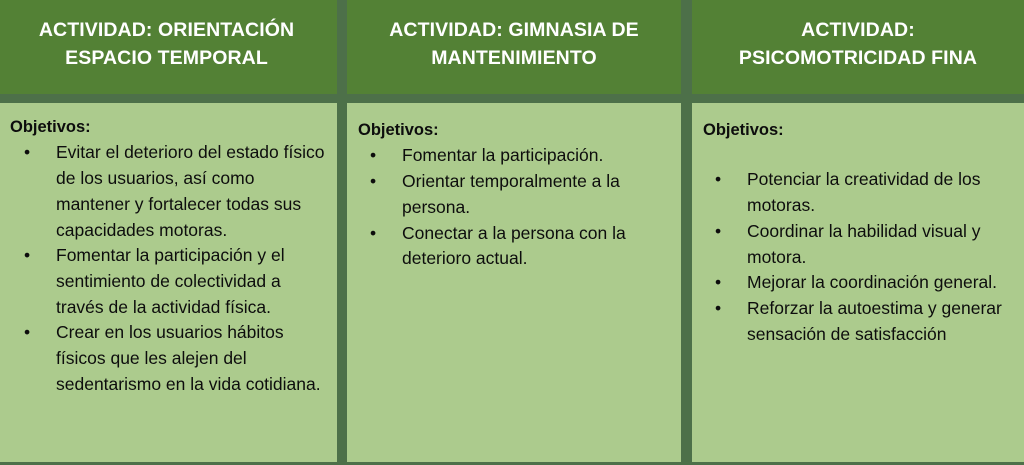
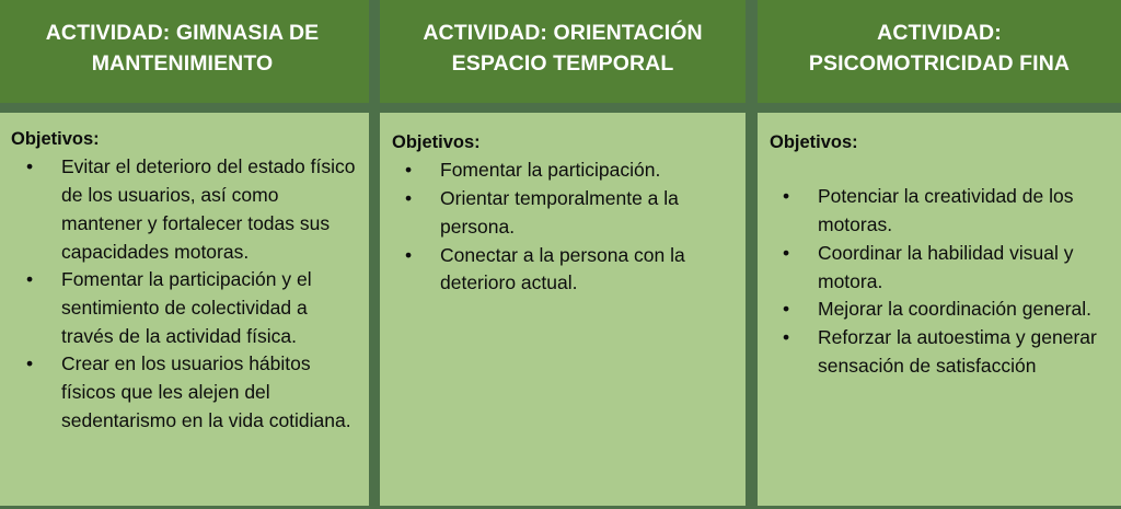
- ACTIVIDAD: ORIENTACIÓN ESPACIO TEMPORAL
+ ACTIVIDAD: GIMNASIA DE MANTENIMIENTO
  Objetivos:
  •
  Evitar el deterioro del estado físico de los usuarios, así como mantener y fortalecer todas sus capacidades motoras.
  •
  Fomentar la participación y el sentimiento de colectividad a través de la actividad física.
  •
  Crear en los usuarios hábitos físicos que les alejen del sedentarismo en la vida cotidiana.
- ACTIVIDAD: GIMNASIA DE MANTENIMIENTO
+ ACTIVIDAD: ORIENTACIÓN ESPACIO TEMPORAL
  Objetivos:
  •
  Fomentar la participación.
  •
  Orientar temporalmente a la persona.
  •
  Conectar a la persona con la deterioro actual.
  ACTIVIDAD: PSICOMOTRICIDAD FINA
  Objetivos:
  •
  Potenciar la creatividad de los motoras.
  •
  Coordinar la habilidad visual y motora.
  •
  Mejorar la coordinación general.
  •
  Reforzar la autoestima y generar sensación de satisfacción
